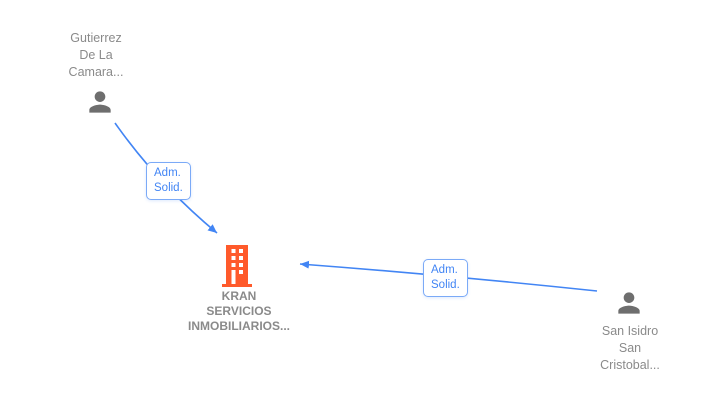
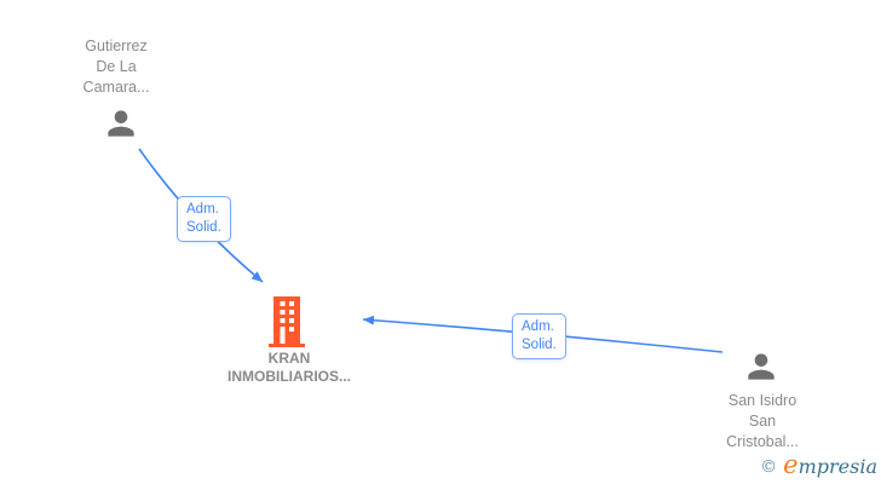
  Gutierrez
  De La
  Camara...
  Adm.
  Solid.
  KRAN
- SERVICIOS
  INMOBILIARIOS...
  Adm.
  Solid.
  San Isidro
  San
  Cristobal...
+ © empresia
